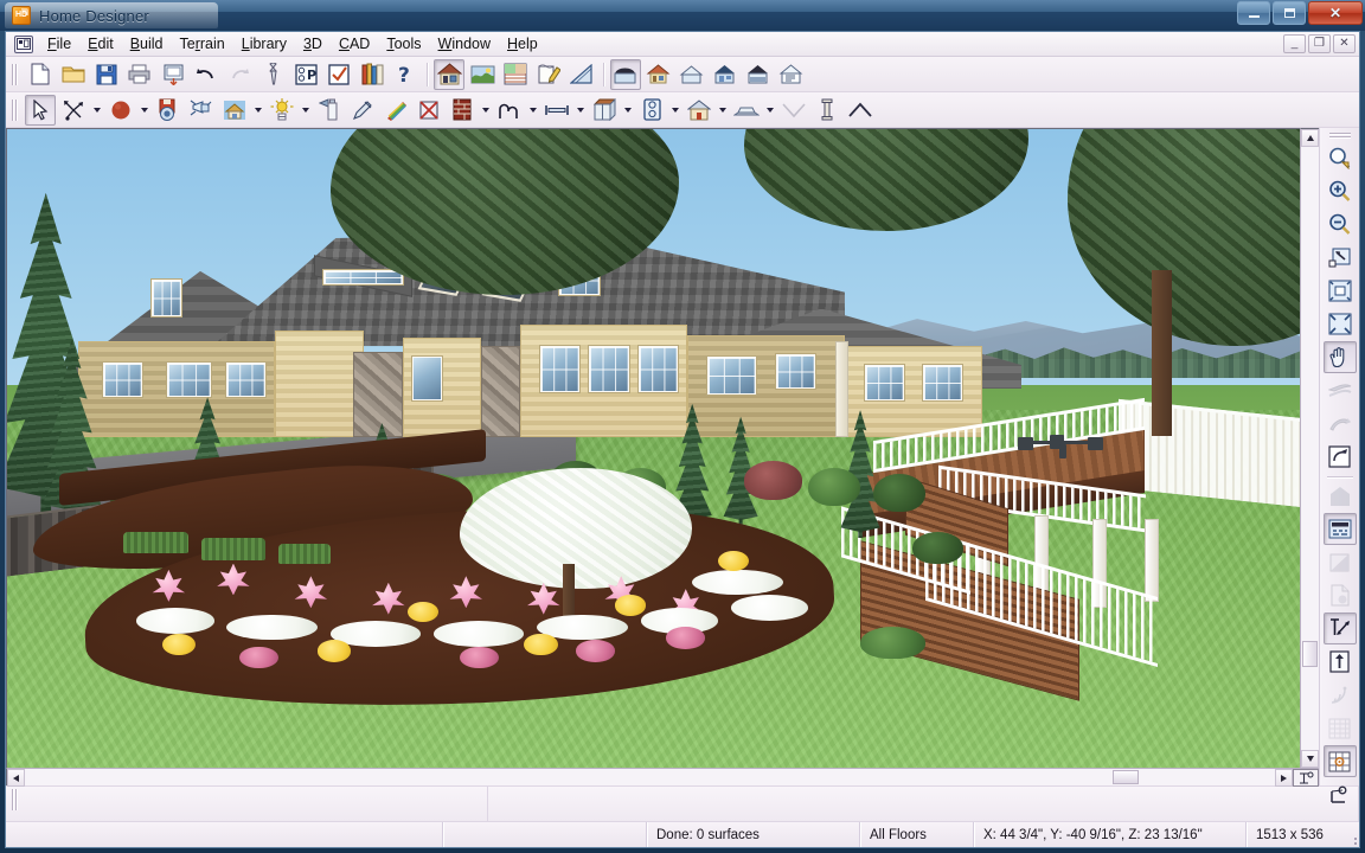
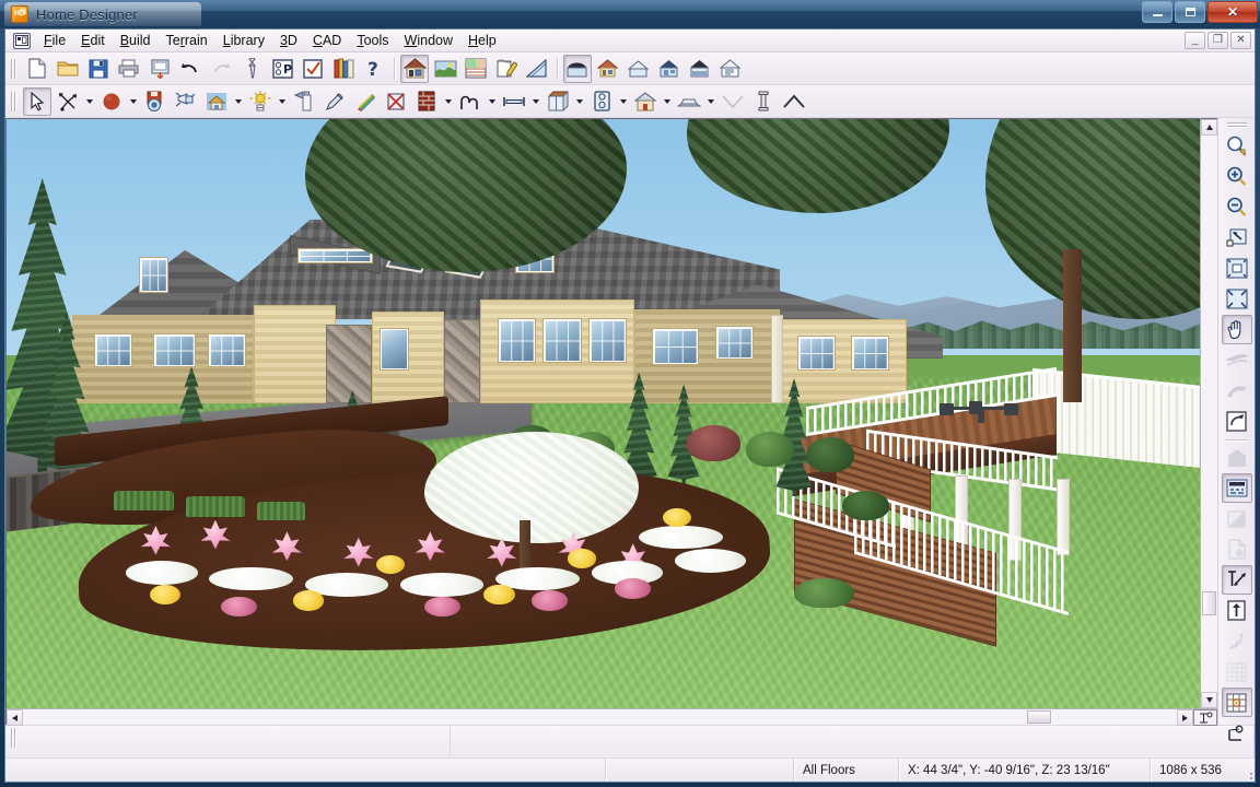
  Home Designer
  ✕
  File
  Edit
  Build
  Terrain
  Library
  3D
  CAD
  Tools
  Window
  Help
  _
  ❐
  ✕
  P
  ?
- Done: 0 surfaces
  All Floors
  X: 44 3/4", Y: -40 9/16", Z: 23 13/16"
- 1513 x 536
+ 1086 x 536
